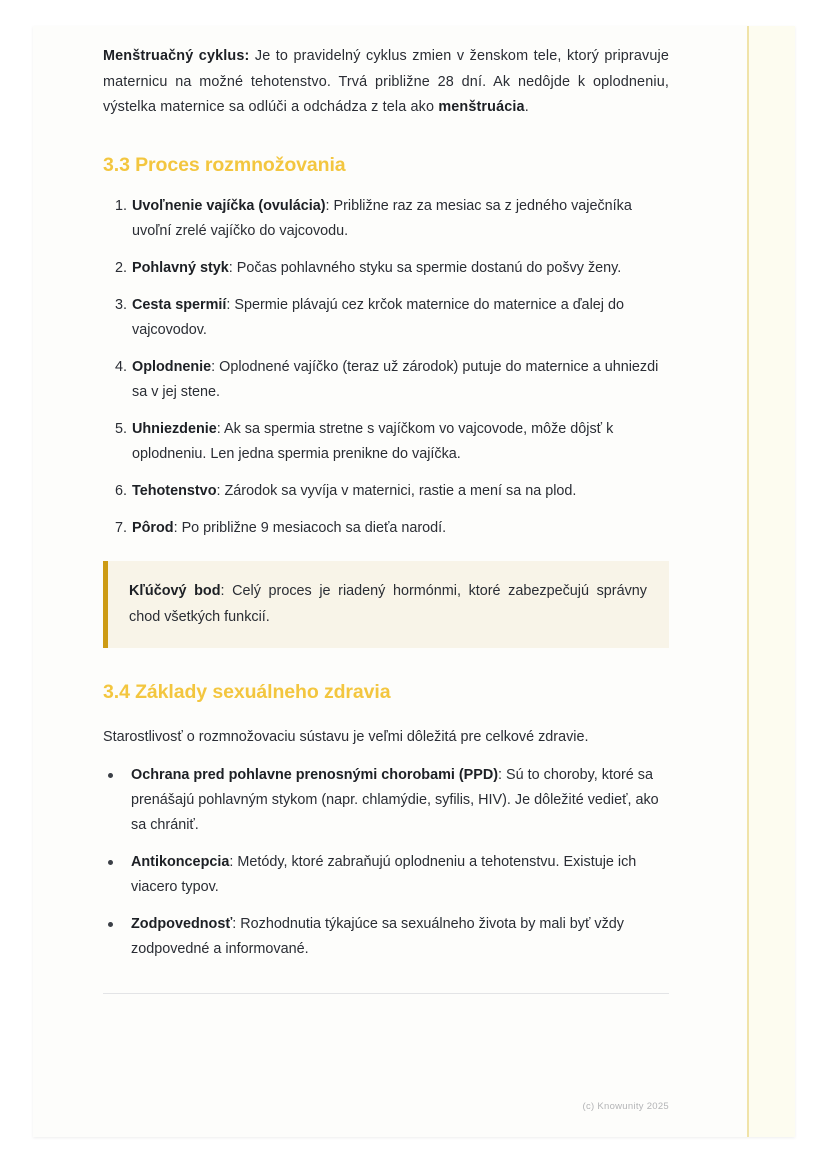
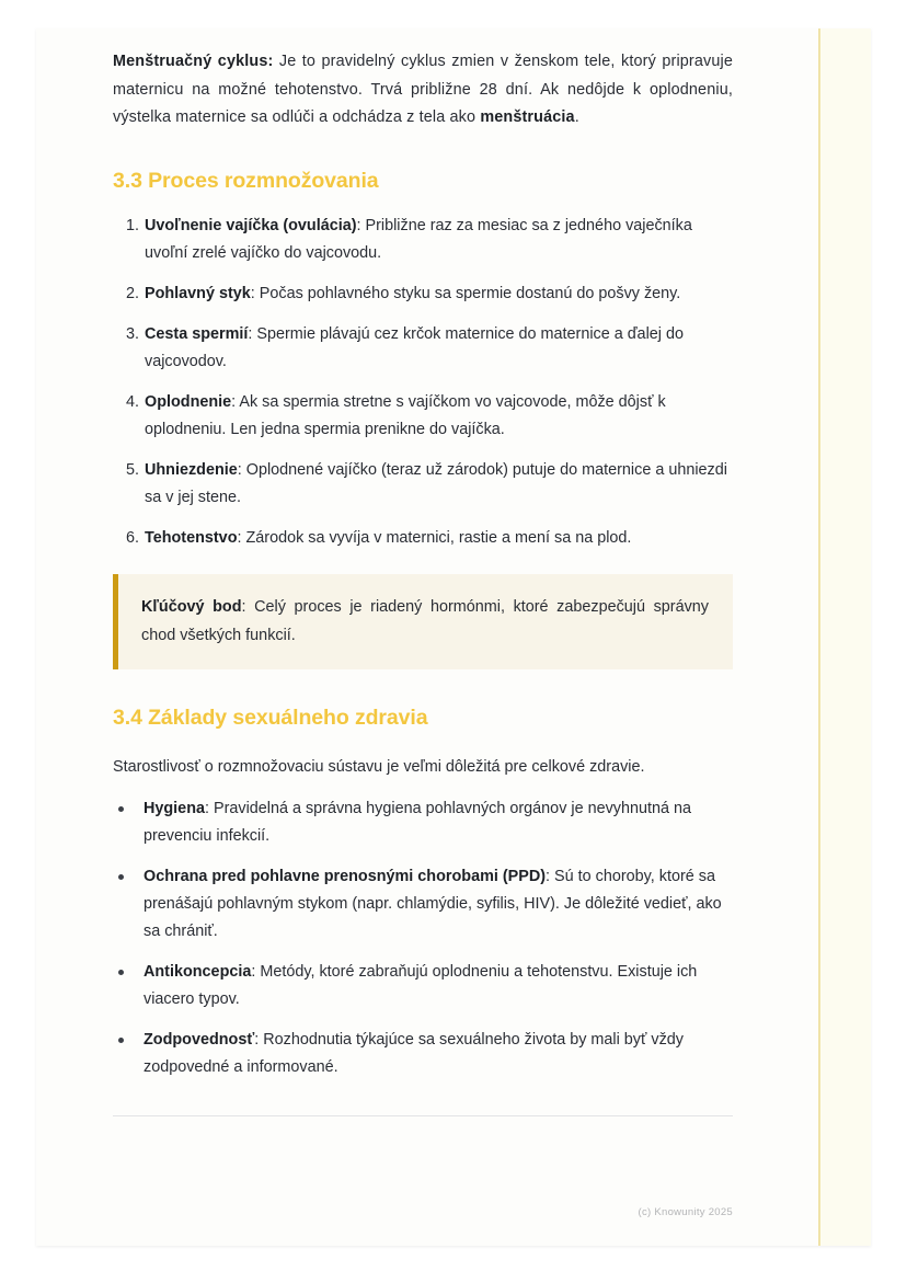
  Menštruačný cyklus: Je to pravidelný cyklus zmien v ženskom tele, ktorý pripravuje maternicu na možné tehotenstvo. Trvá približne 28 dní. Ak nedôjde k oplodneniu, výstelka maternice sa odlúči a odchádza z tela ako menštruácia.
  3.3 Proces rozmnožovania
  1.
  Uvoľnenie vajíčka (ovulácia): Približne raz za mesiac sa z jedného vaječníka uvoľní zrelé vajíčko do vajcovodu.
  2.
  Pohlavný styk: Počas pohlavného styku sa spermie dostanú do pošvy ženy.
  3.
  Cesta spermií: Spermie plávajú cez krčok maternice do maternice a ďalej do vajcovodov.
  4.
- Oplodnenie: Oplodnené vajíčko (teraz už zárodok) putuje do maternice a uhniezdi sa v jej stene.
+ Oplodnenie: Ak sa spermia stretne s vajíčkom vo vajcovode, môže dôjsť k oplodneniu. Len jedna spermia prenikne do vajíčka.
  5.
- Uhniezdenie: Ak sa spermia stretne s vajíčkom vo vajcovode, môže dôjsť k oplodneniu. Len jedna spermia prenikne do vajíčka.
+ Uhniezdenie: Oplodnené vajíčko (teraz už zárodok) putuje do maternice a uhniezdi sa v jej stene.
  6.
  Tehotenstvo: Zárodok sa vyvíja v maternici, rastie a mení sa na plod.
- 7.
- Pôrod: Po približne 9 mesiacoch sa dieťa narodí.
  Kľúčový bod: Celý proces je riadený hormónmi, ktoré zabezpečujú správny chod všetkých funkcií.
  3.4 Základy sexuálneho zdravia
  Starostlivosť o rozmnožovaciu sústavu je veľmi dôležitá pre celkové zdravie.
+ Hygiena: Pravidelná a správna hygiena pohlavných orgánov je nevyhnutná na prevenciu infekcií.
  Ochrana pred pohlavne prenosnými chorobami (PPD): Sú to choroby, ktoré sa prenášajú pohlavným stykom (napr. chlamýdie, syfilis, HIV). Je dôležité vedieť, ako sa chrániť.
  Antikoncepcia: Metódy, ktoré zabraňujú oplodneniu a tehotenstvu. Existuje ich viacero typov.
  Zodpovednosť: Rozhodnutia týkajúce sa sexuálneho života by mali byť vždy zodpovedné a informované.
  (c) Knowunity 2025
